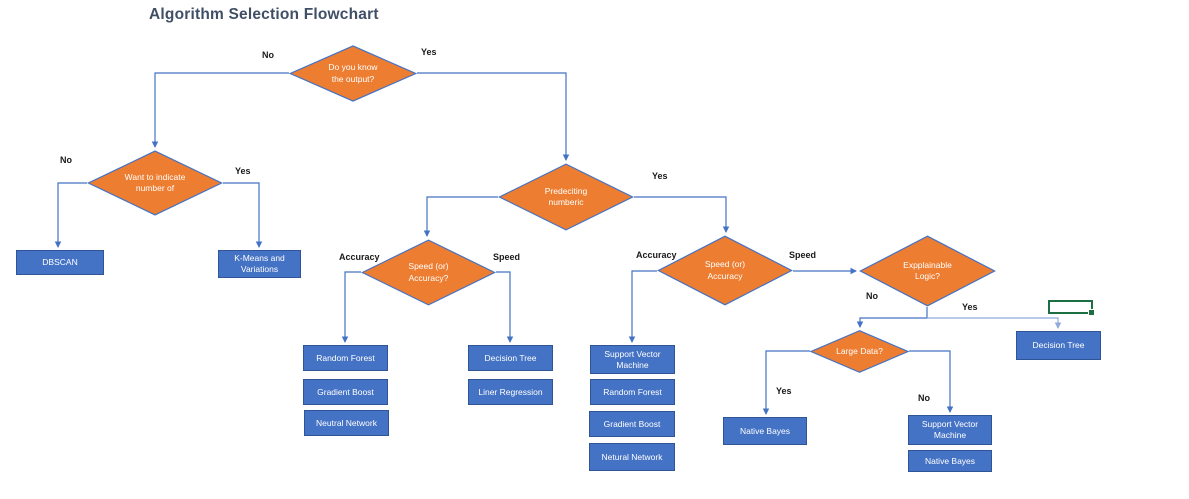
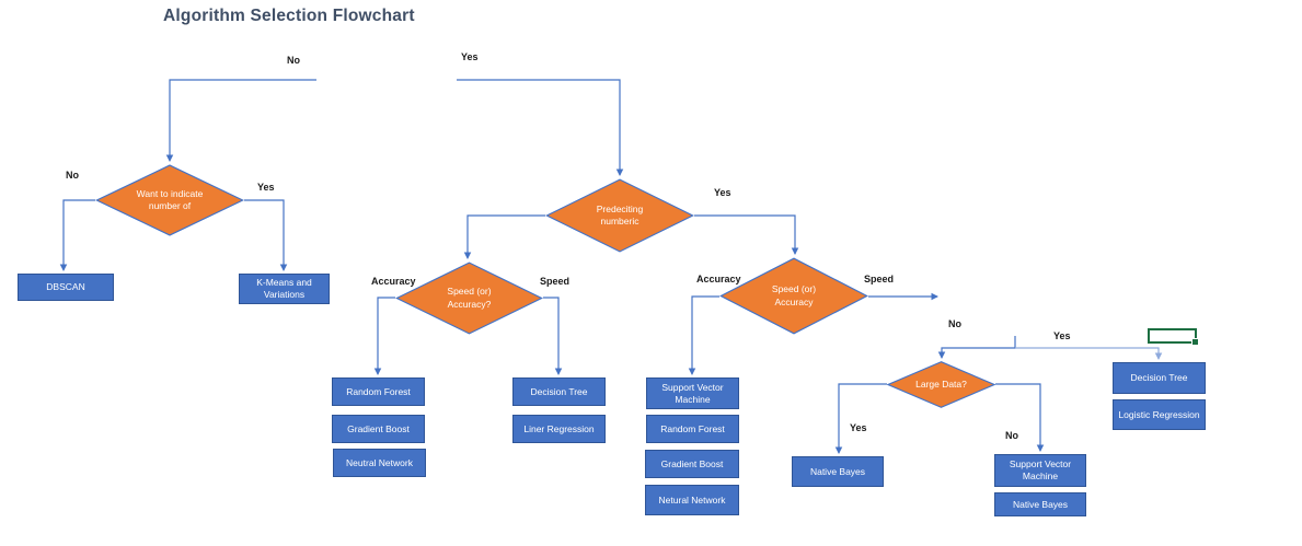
  Algorithm Selection Flowchart
- Do you know
- the output?
  Want to indicate
  number of
  Predeciting
  numberic
  Speed (or)
  Accuracy?
  Speed (or)
  Accuracy
- Expplainable
- Logic?
  Large Data?
  DBSCAN
  K-Means and
  Variations
  Random Forest
  Gradient Boost
  Neutral Network
  Decision Tree
  Liner Regression
  Support Vector
  Machine
  Random Forest
  Gradient Boost
  Netural Network
  Decision Tree
+ Logistic Regression
  Native Bayes
  Support Vector
  Machine
  Native Bayes
  No
  Yes
  No
  Yes
  Yes
  Accuracy
  Speed
  Accuracy
  Speed
  No
  Yes
  Yes
  No
